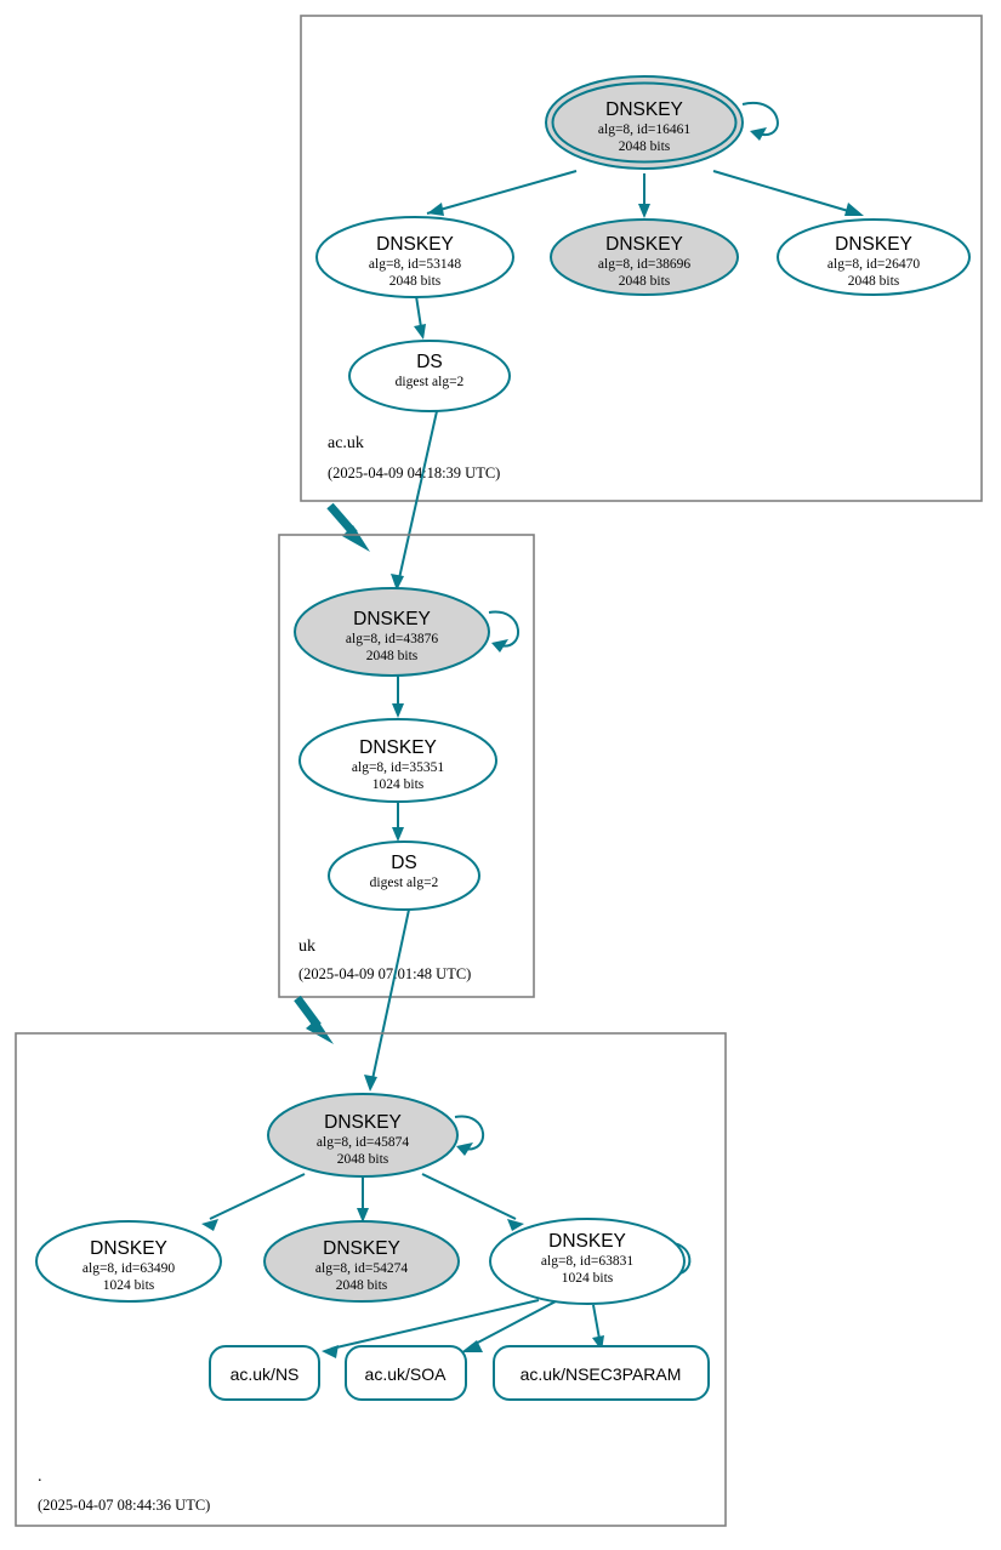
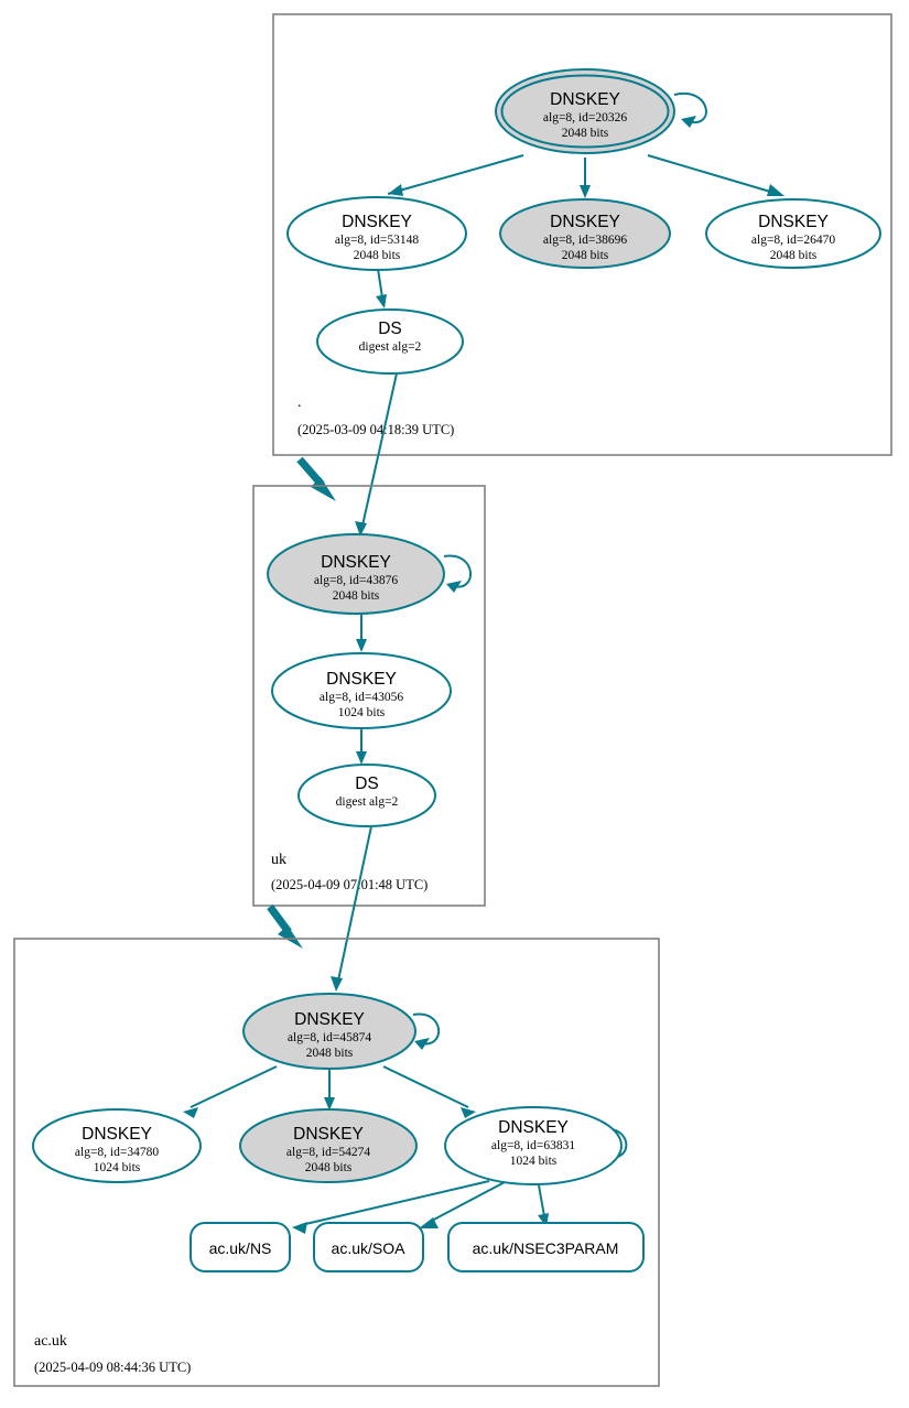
  DNSKEY
- alg=8, id=16461
+ alg=8, id=20326
  2048 bits
  DNSKEY
  alg=8, id=53148
  2048 bits
  DNSKEY
  alg=8, id=38696
  2048 bits
  DNSKEY
  alg=8, id=26470
  2048 bits
  DS
  digest alg=2
- ac.uk
+ .
- (2025-04-09 04:18:39 UTC)
+ (2025-03-09 04:18:39 UTC)
  DNSKEY
  alg=8, id=43876
  2048 bits
  DNSKEY
- alg=8, id=35351
+ alg=8, id=43056
  1024 bits
  DS
  digest alg=2
  uk
  (2025-04-09 0701:48 UTC)
  DNSKEY
  alg=8, id=45874
  2048 bits
  DNSKEY
- alg=8, id=63490
+ alg=8, id=34780
  1024 bits
  DNSKEY
  alg=8, id=54274
  2048 bits
  DNSKEY
  alg=8, id=63831
  1024 bits
  ac.uk/NS
  ac.uk/SOA
  ac.uk/NSEC3PARAM
- .
+ ac.uk
- (2025-04-07 08:44:36 UTC)
+ (2025-04-09 08:44:36 UTC)
